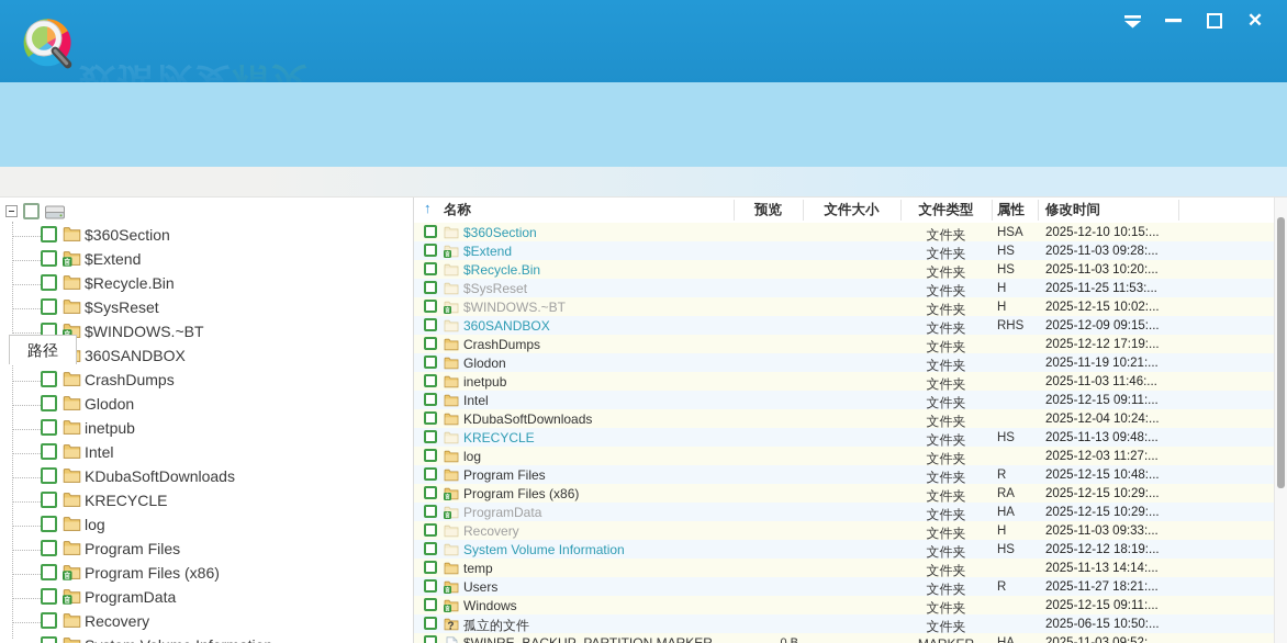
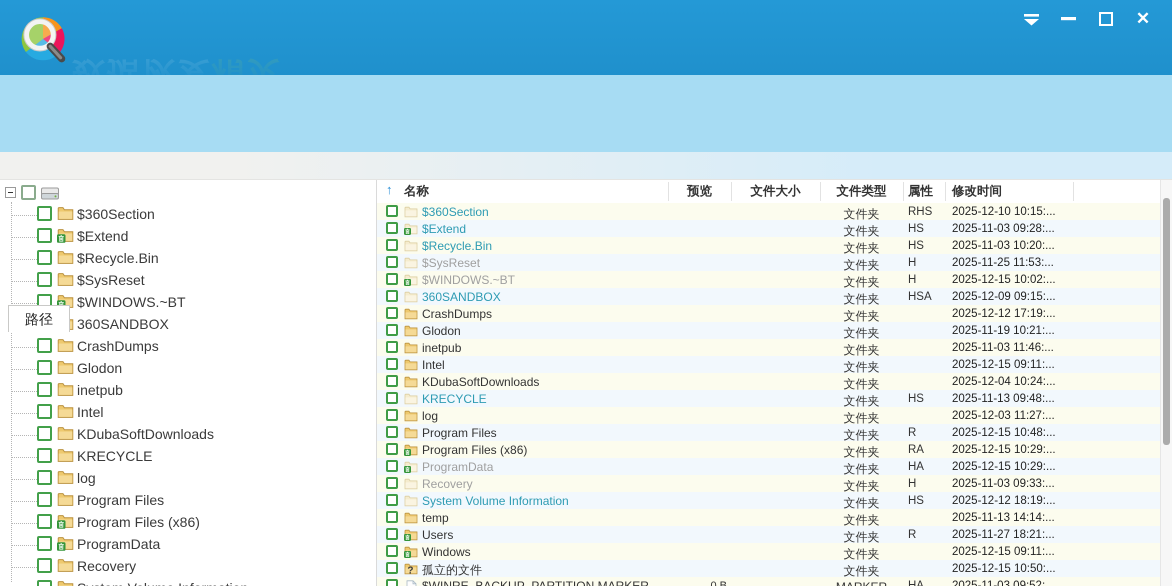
  ✕
  路径
  $360Section
  $Extend
  $Recycle.Bin
  $SysReset
  $WINDOWS.~BT
  360SANDBOX
  CrashDumps
  Glodon
  inetpub
  Intel
  KDubaSoftDownloads
  KRECYCLE
  log
  Program Files
  Program Files (x86)
  ProgramData
  Recovery
  ↑
  名称
  预览
  文件大小
  文件类型
  属性
  修改时间
  $360Section
  文件夹
- HSA
+ RHS
  2025-12-10 10:15:...
  $Extend
  文件夹
  HS
  2025-11-03 09:28:...
  $Recycle.Bin
  文件夹
  HS
  2025-11-03 10:20:...
  $SysReset
  文件夹
  H
  2025-11-25 11:53:...
  $WINDOWS.~BT
  文件夹
  H
  2025-12-15 10:02:...
  360SANDBOX
  文件夹
- RHS
+ HSA
  2025-12-09 09:15:...
  CrashDumps
  文件夹
  2025-12-12 17:19:...
  Glodon
  文件夹
  2025-11-19 10:21:...
  inetpub
  文件夹
  2025-11-03 11:46:...
  Intel
  文件夹
  2025-12-15 09:11:...
  KDubaSoftDownloads
  文件夹
  2025-12-04 10:24:...
  KRECYCLE
  文件夹
  HS
  2025-11-13 09:48:...
  log
  文件夹
  2025-12-03 11:27:...
  Program Files
  文件夹
  R
  2025-12-15 10:48:...
  Program Files (x86)
  文件夹
  RA
  2025-12-15 10:29:...
  ProgramData
  文件夹
  HA
  2025-12-15 10:29:...
  Recovery
  文件夹
  H
  2025-11-03 09:33:...
  System Volume Information
  文件夹
  HS
  2025-12-12 18:19:...
  temp
  文件夹
  2025-11-13 14:14:...
  Users
  文件夹
  R
  2025-11-27 18:21:...
  Windows
  文件夹
  2025-12-15 09:11:...
  ?
  孤立的文件
  文件夹
- 2025-06-15 10:50:...
+ 2025-12-15 10:50:...
